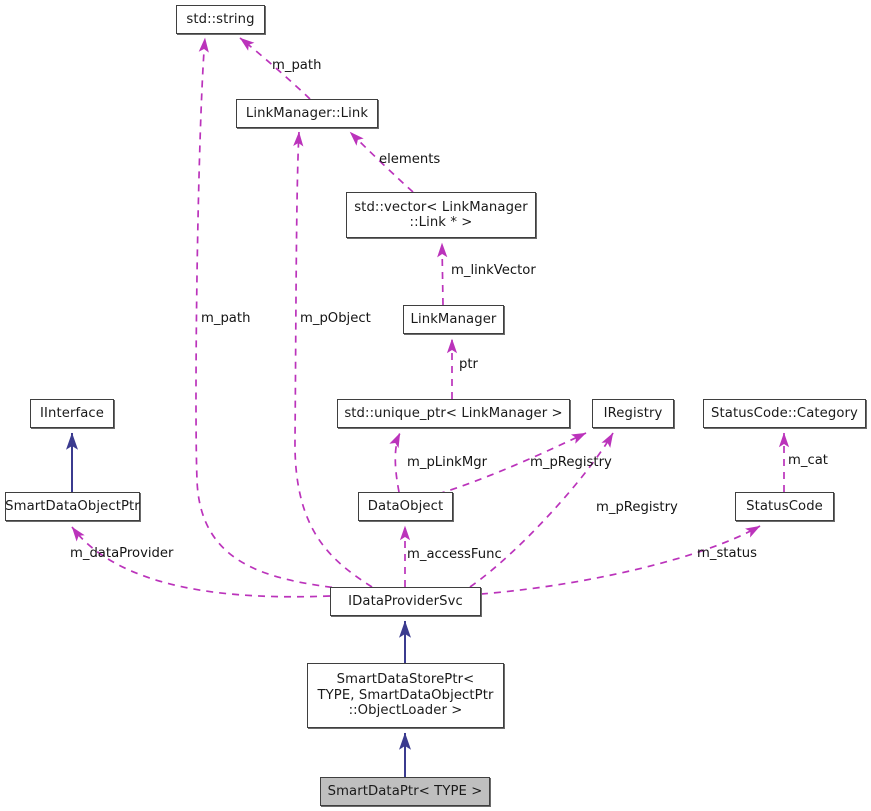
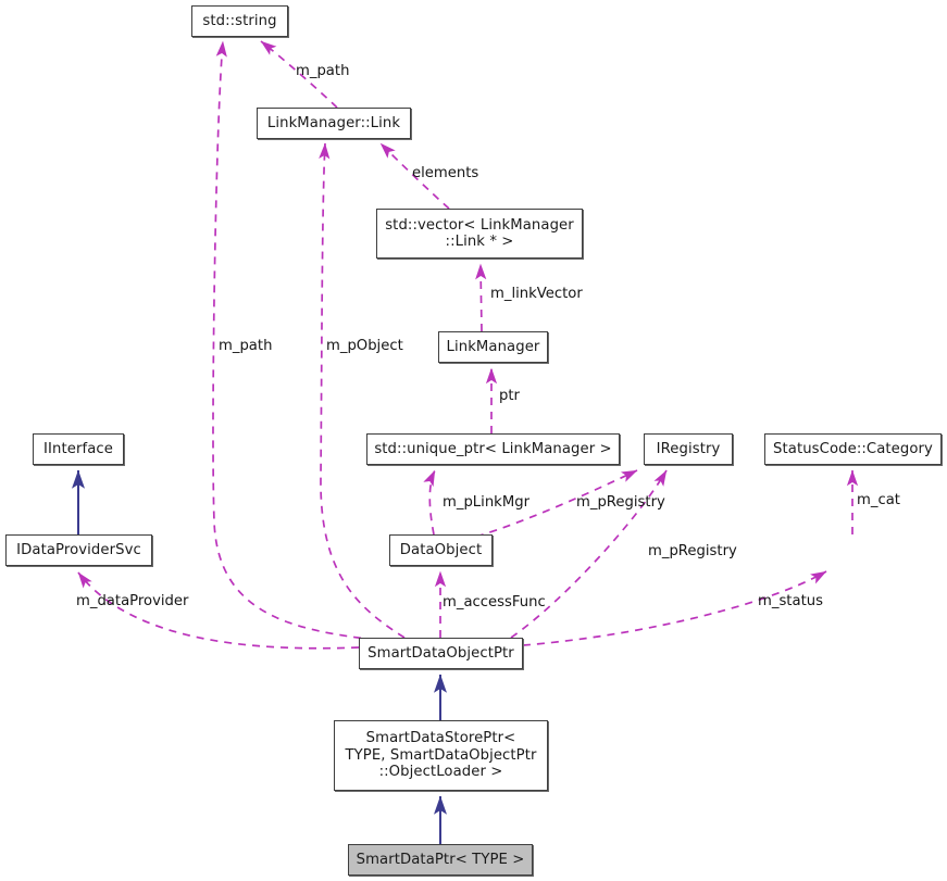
  std::string
  LinkManager::Link
  std::vector< LinkManager
  ::Link * >
  LinkManager
  IInterface
  std::unique_ptr< LinkManager >
  IRegistry
  StatusCode::Category
- SmartDataObjectPtr
+ IDataProviderSvc
  DataObject
- StatusCode
- IDataProviderSvc
+ SmartDataObjectPtr
  SmartDataStorePtr<
  TYPE, SmartDataObjectPtr
  ::ObjectLoader >
  SmartDataPtr< TYPE >
  m_path
  elements
  m_linkVector
  m_path
  m_pObject
  ptr
  m_pLinkMgr
  m_pRegistry
  m_cat
  m_pRegistry
  m_dataProvider
  m_accessFunc
  m_status
